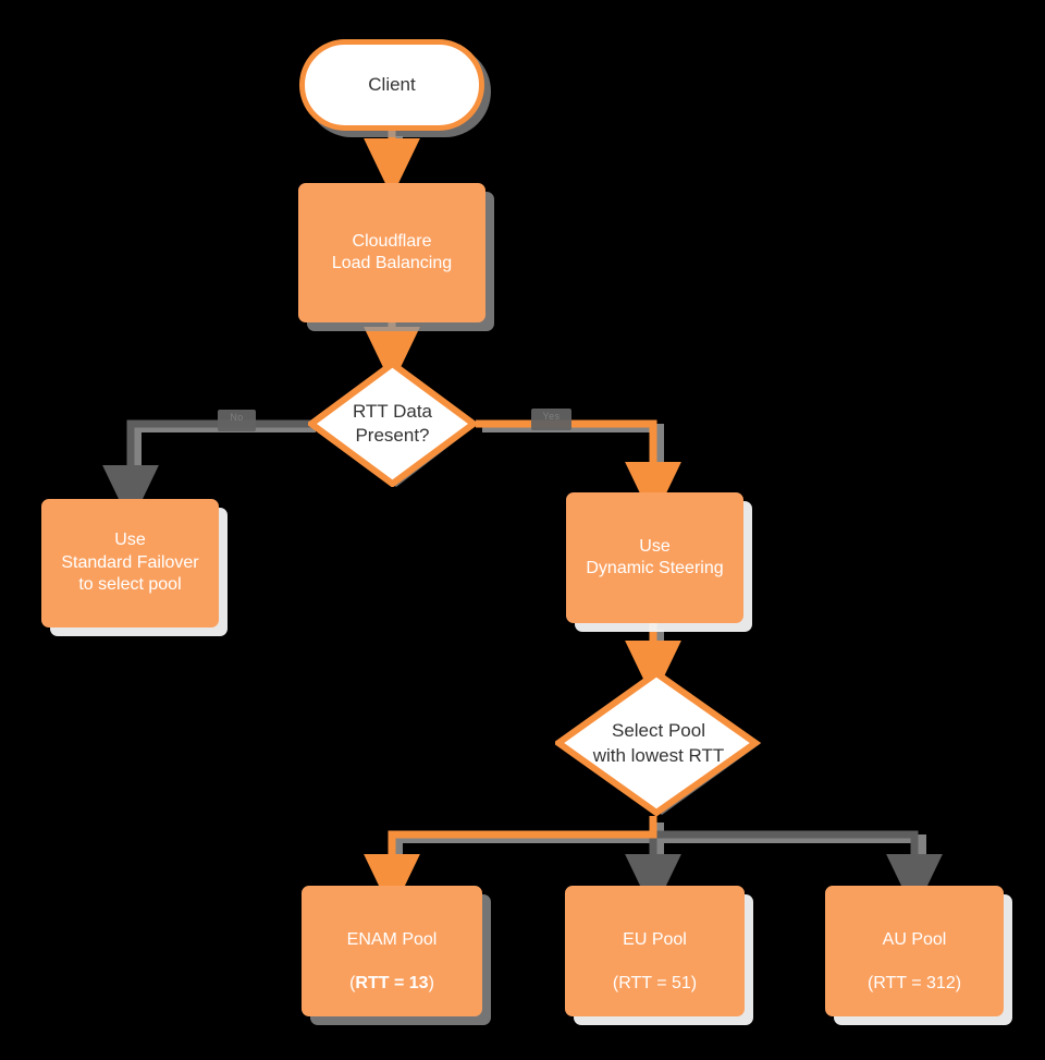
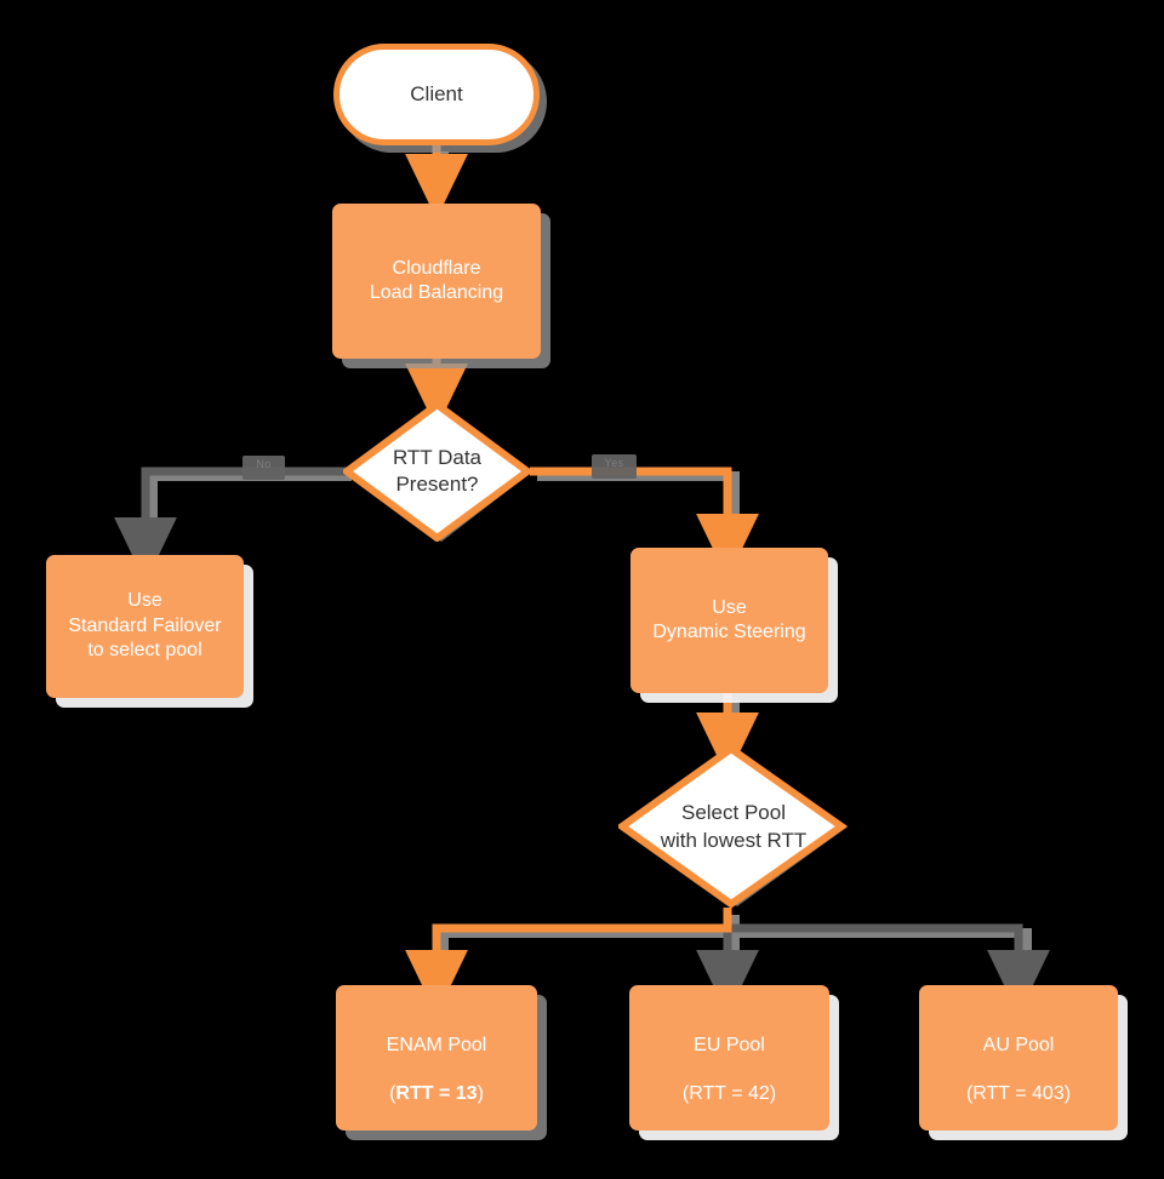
  No
  Yes
  Client
  Cloudflare
  Load Balancing
  RTT Data
  Present?
  Use
  Standard Failover
  to select pool
  Use
  Dynamic Steering
  Select Pool
  with lowest RTT
  ENAM Pool
  (RTT = 13)
  EU Pool
- (RTT = 51)
+ (RTT = 42)
  AU Pool
- (RTT = 312)
+ (RTT = 403)
